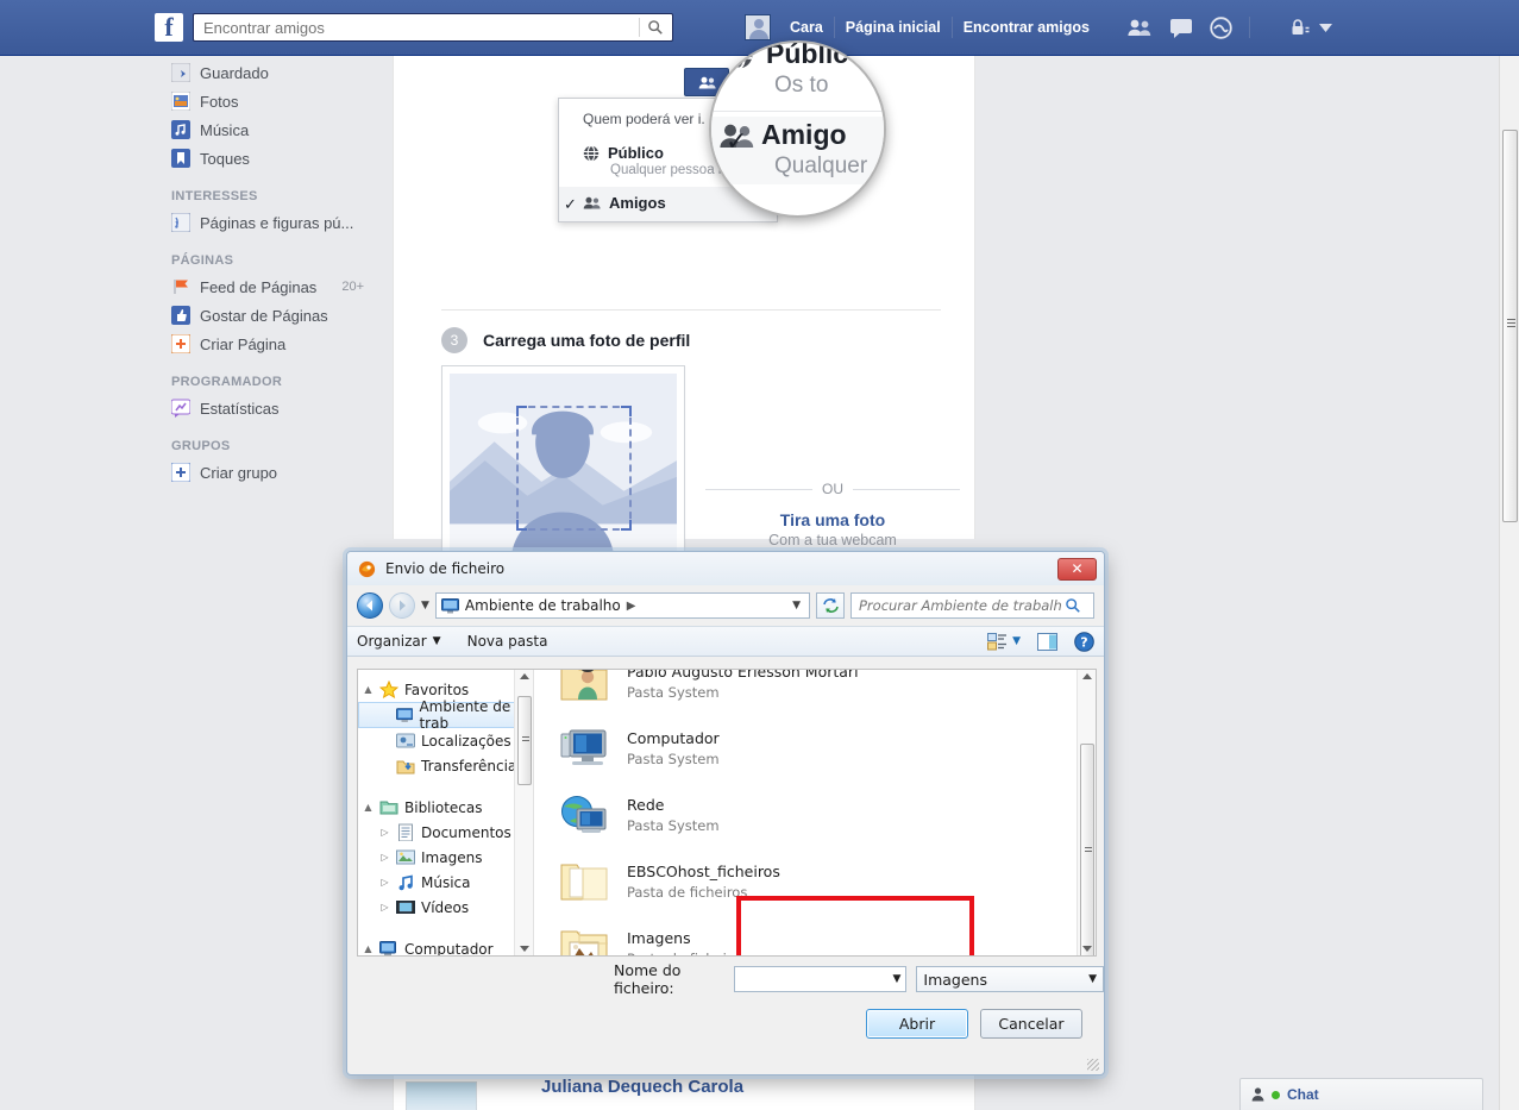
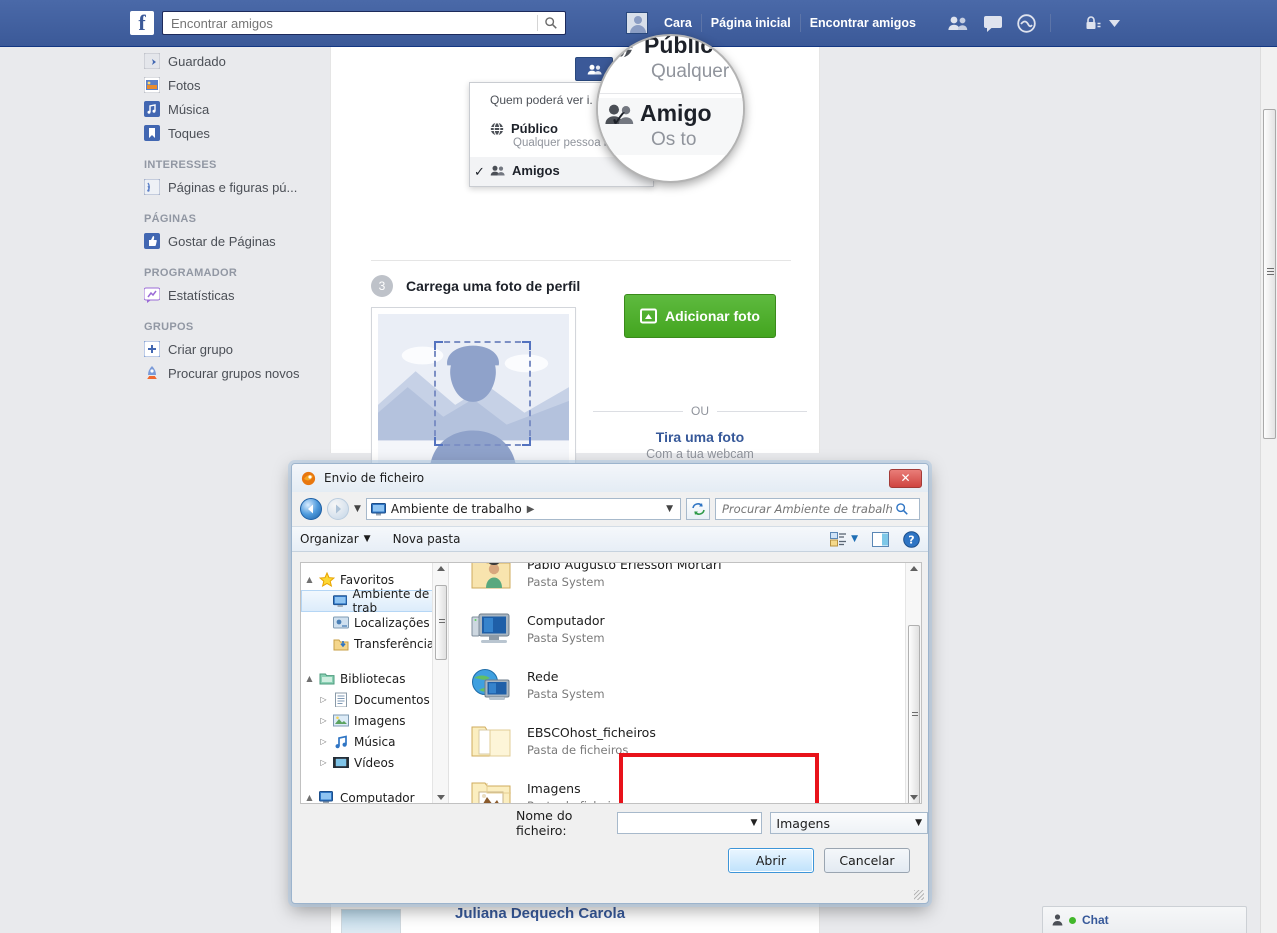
  f
  Encontrar amigos
  Cara
  Página inicial
  Encontrar amigos
  Guardado
  Fotos
  Música
  Toques
  INTERESSES
  Páginas e figuras pú...
  PÁGINAS
- Feed de Páginas
- 20+
  Gostar de Páginas
- Criar Página
  PROGRAMADOR
  Estatísticas
  GRUPOS
  Criar grupo
+ Procurar grupos novos
  3
  Carrega uma foto de perfil
+ Adicionar foto
  OU
  Tira uma foto
  Com a tua webcam
  Juliana Dequech Carola
  Quem poderá ver i.
  Público
  Qualquer pesso
  ✓
  Amigos
  Público
- Os to
+ Qualquer
  ✓
  Amigo
- Qualquer
+ Os to
  Chat
  Envio de ficheiro
  ✕
  ▼
  Ambiente de trabalho
  ▶
  ▼
  Procurar Ambiente de trabalh
  Organizar
  ▼
  Nova pasta
  ▼
  ?
  ▲
  Favoritos
  Ambiente de trab
  Localizações
  Transferência
  ▲
  Bibliotecas
  ▷
  Documentos
  ▷
  Imagens
  ▷
  Música
  ▷
  Vídeos
  ▲
  Computador
  Pablo Augusto Eriesson Mortari
  Pasta System
  Computador
  Pasta System
  Rede
  Pasta System
  EBSCOhost_ficheiros
  Pasta de ficheiros
  Imagens
  Nome do ficheiro:
  ▼
  Imagens
  ▼
  Abrir
  Cancelar
